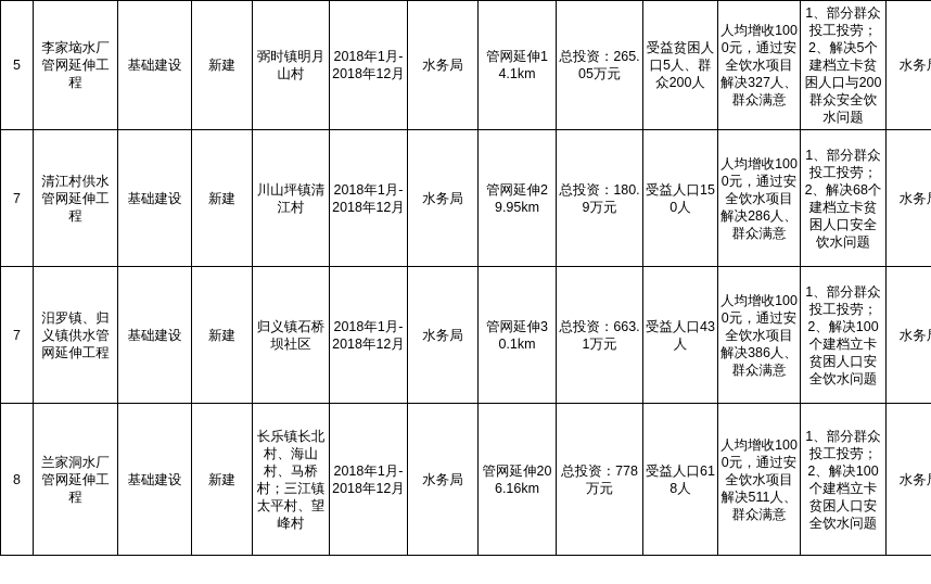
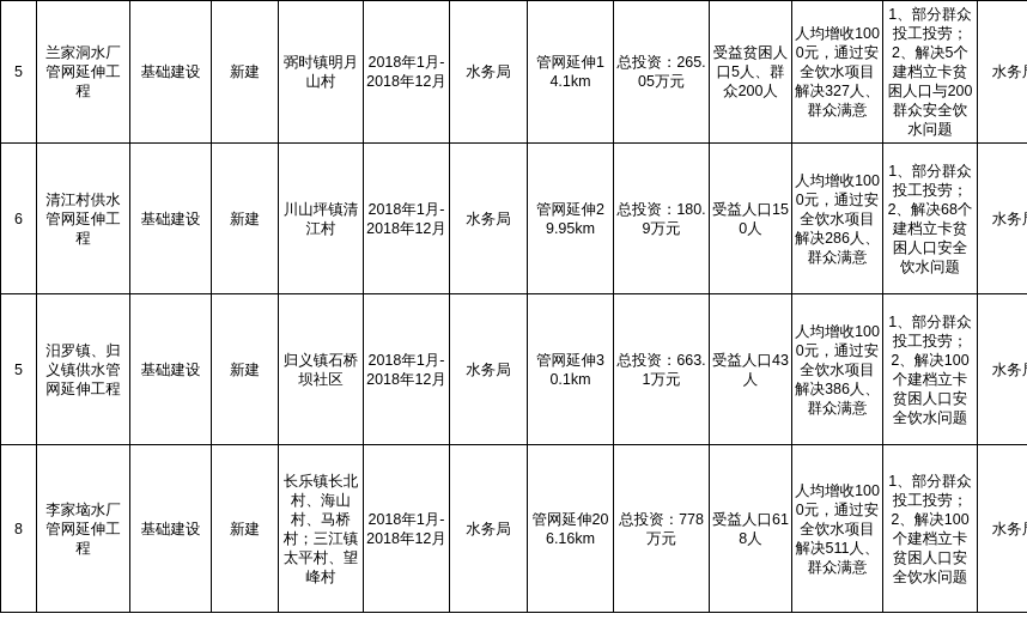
- 5	李家垴水厂管网延伸工程	基础建设	新建	弼时镇明月山村	2018年1月-2018年12月	水务局	管网延伸14.1km	总投资：265.05万元	受益贫困人口5人、群众200人	人均增收1000元，通过安全饮水项目解决327人、群众满意	1、部分群众投工投劳；2、解决5个建档立卡贫困人口与200群众安全饮水问题	水务
+ 5	兰家洞水厂管网延伸工程	基础建设	新建	弼时镇明月山村	2018年1月-2018年12月	水务局	管网延伸14.1km	总投资：265.05万元	受益贫困人口5人、群众200人	人均增收1000元，通过安全饮水项目解决327人、群众满意	1、部分群众投工投劳；2、解决5个建档立卡贫困人口与200群众安全饮水问题	水务
- 7	清江村供水管网延伸工程	基础建设	新建	川山坪镇清江村	2018年1月-2018年12月	水务局	管网延伸29.95km	总投资：180.9万元	受益人口150人	人均增收1000元，通过安全饮水项目解决286人、群众满意	1、部分群众投工投劳；2、解决68个建档立卡贫困人口安全饮水问题	水务
+ 6	清江村供水管网延伸工程	基础建设	新建	川山坪镇清江村	2018年1月-2018年12月	水务局	管网延伸29.95km	总投资：180.9万元	受益人口150人	人均增收1000元，通过安全饮水项目解决286人、群众满意	1、部分群众投工投劳；2、解决68个建档立卡贫困人口安全饮水问题	水务
- 7	汨罗镇、归义镇供水管网延伸工程	基础建设	新建	归义镇石桥坝社区	2018年1月-2018年12月	水务局	管网延伸30.1km	总投资：663.1万元	受益人口43人	人均增收1000元，通过安全饮水项目解决386人、群众满意	1、部分群众投工投劳；2、解决100个建档立卡贫困人口安全饮水问题	水务
+ 5	汨罗镇、归义镇供水管网延伸工程	基础建设	新建	归义镇石桥坝社区	2018年1月-2018年12月	水务局	管网延伸30.1km	总投资：663.1万元	受益人口43人	人均增收1000元，通过安全饮水项目解决386人、群众满意	1、部分群众投工投劳；2、解决100个建档立卡贫困人口安全饮水问题	水务
- 8	兰家洞水厂管网延伸工程	基础建设	新建	长乐镇长北村、海山村、马桥村；三江镇太平村、望峰村	2018年1月-2018年12月	水务局	管网延伸206.16km	总投资：778万元	受益人口618人	人均增收1000元，通过安全饮水项目解决511人、群众满意	1、部分群众投工投劳；2、解决100个建档立卡贫困人口安全饮水问题	水务
+ 8	李家垴水厂管网延伸工程	基础建设	新建	长乐镇长北村、海山村、马桥村；三江镇太平村、望峰村	2018年1月-2018年12月	水务局	管网延伸206.16km	总投资：778万元	受益人口618人	人均增收1000元，通过安全饮水项目解决511人、群众满意	1、部分群众投工投劳；2、解决100个建档立卡贫困人口安全饮水问题	水务
